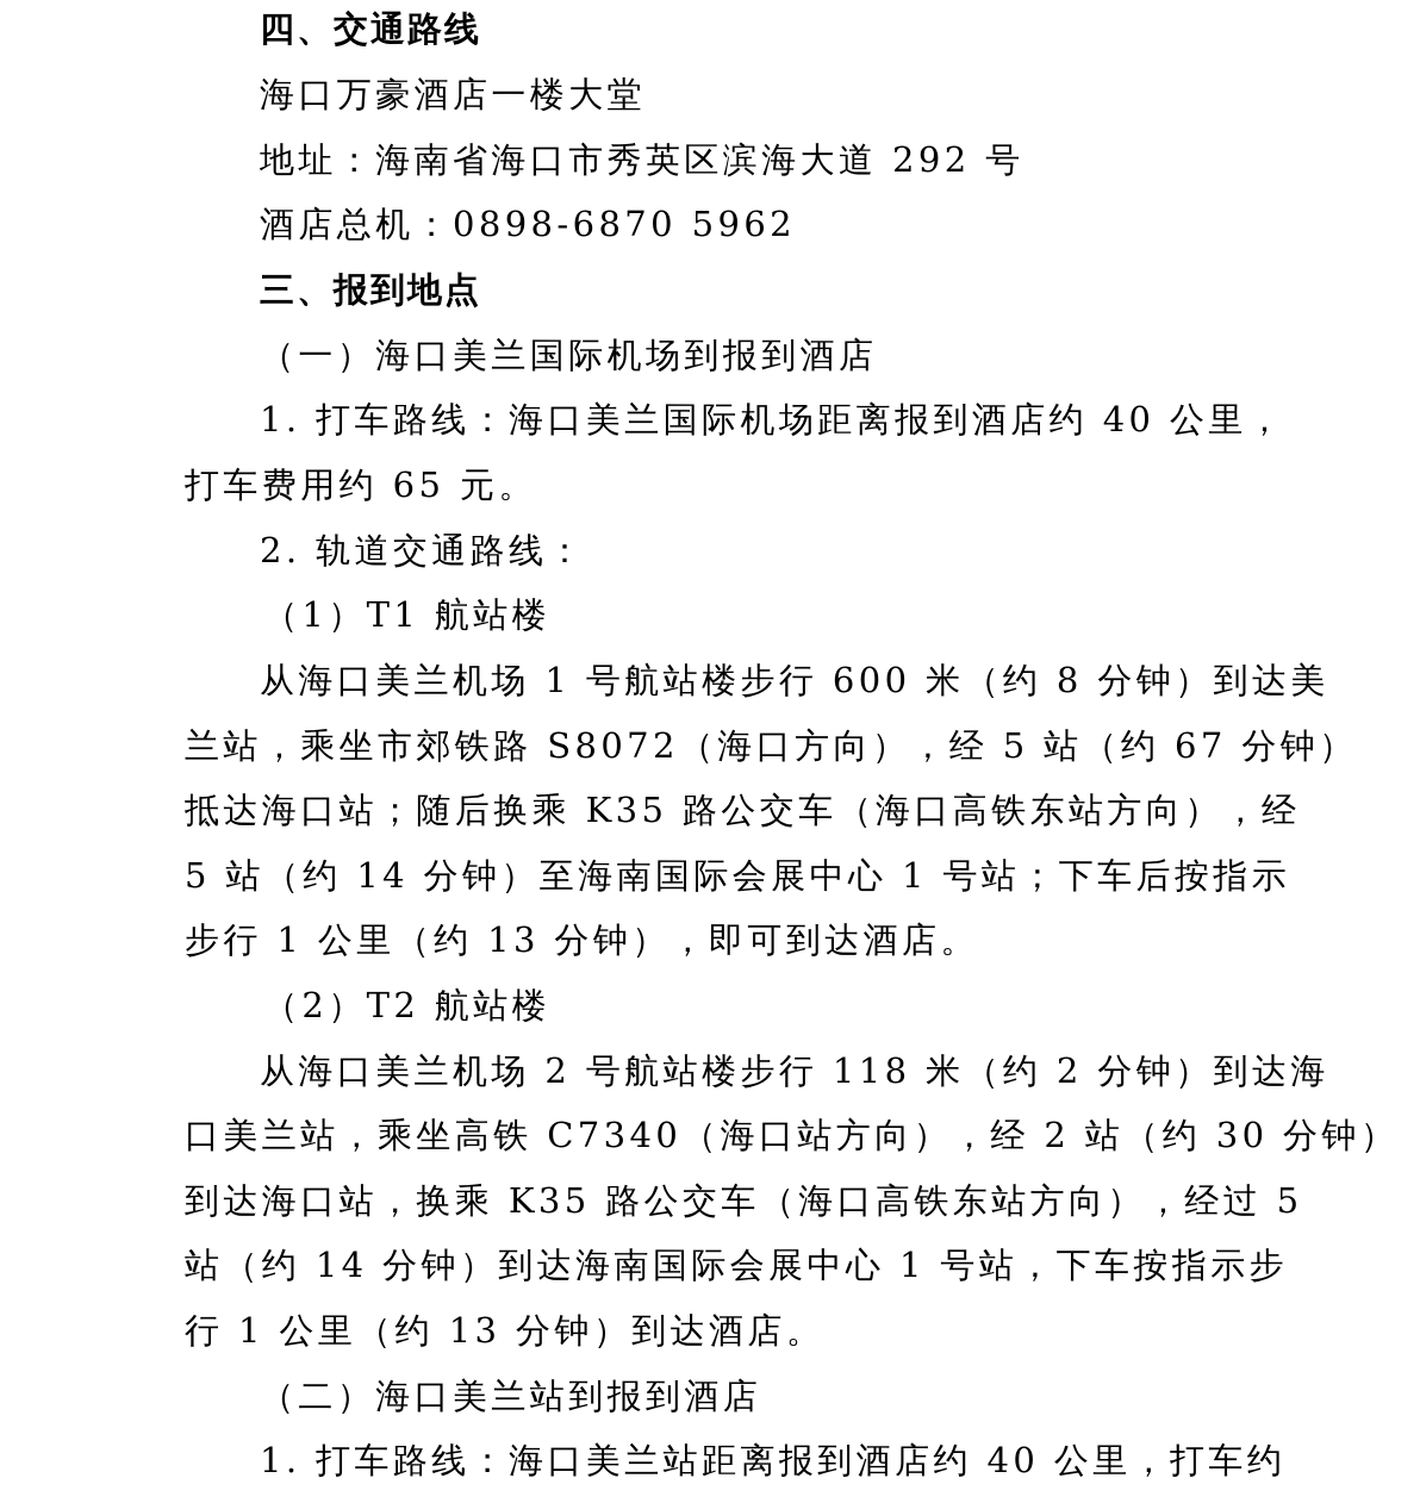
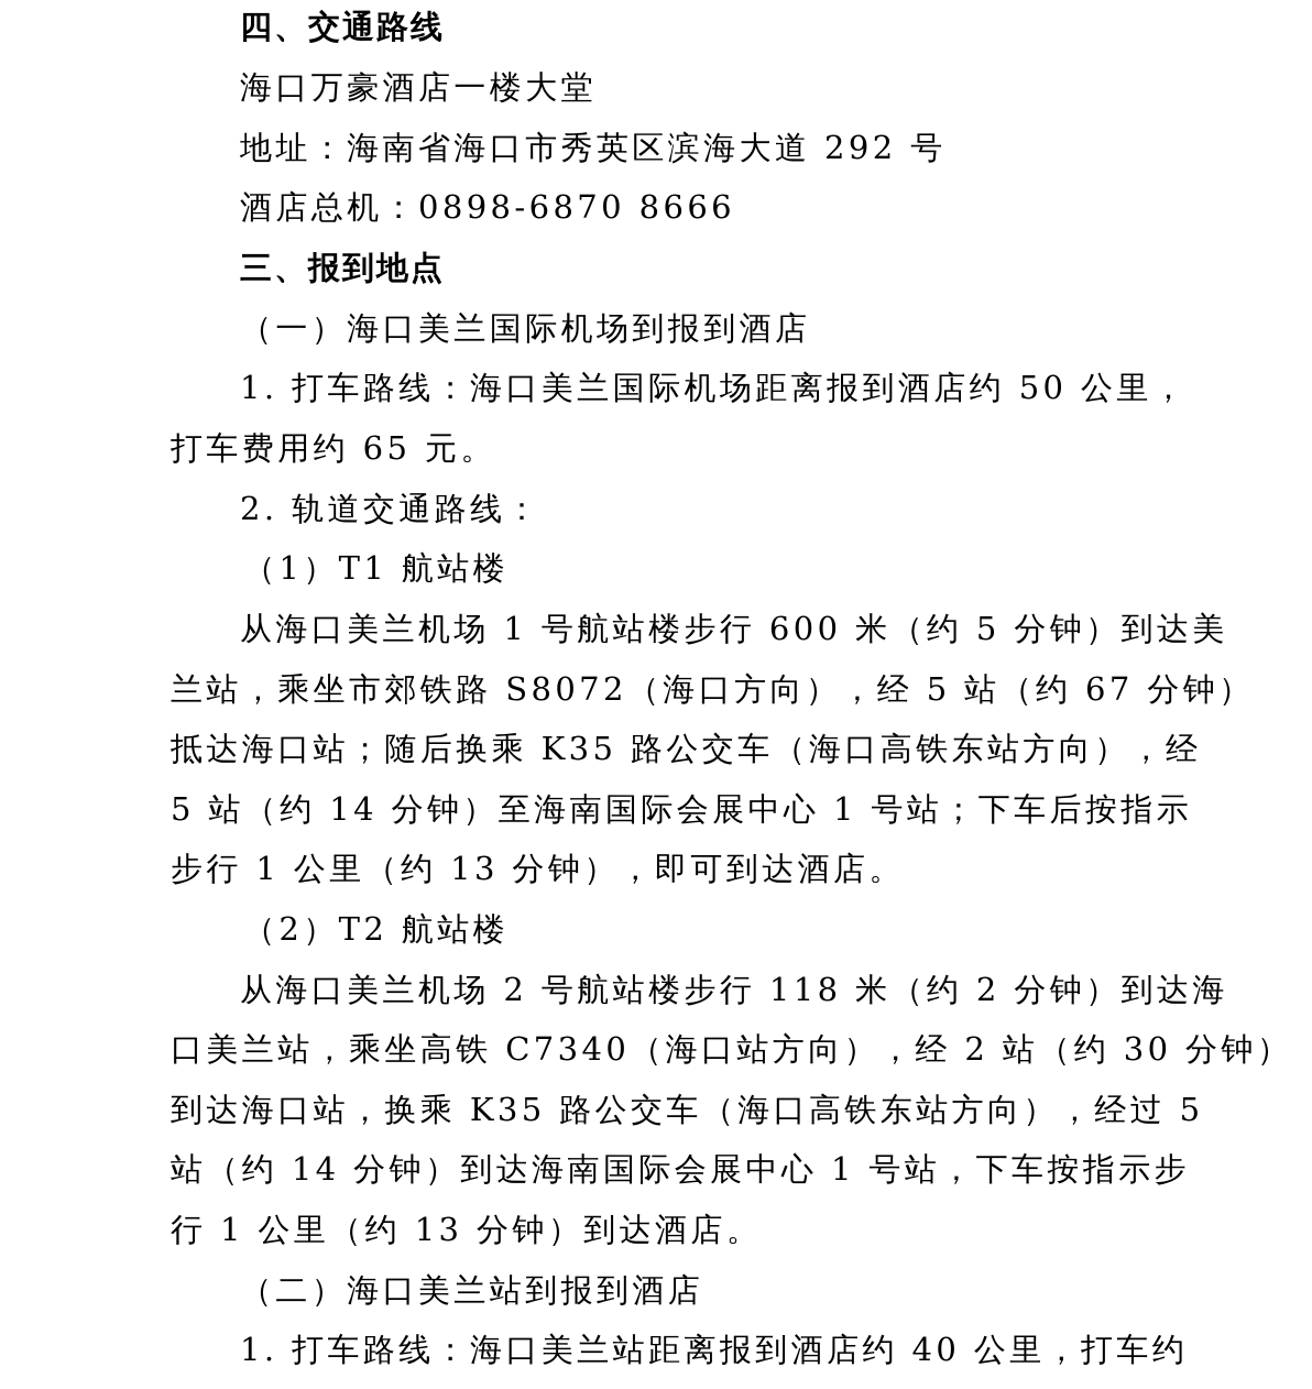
  四、交通路线
  海口万豪酒店一楼大堂
  地址：海南省海口市秀英区滨海大道 292 号
- 酒店总机：0898-6870 5962
+ 酒店总机：0898-6870 8666
  三、报到地点
  （一）海口美兰国际机场到报到酒店
- 1. 打车路线：海口美兰国际机场距离报到酒店约 40 公里，
+ 1. 打车路线：海口美兰国际机场距离报到酒店约 50 公里，
  打车费用约 65 元。
  2. 轨道交通路线：
  （1）T1 航站楼
- 从海口美兰机场 1 号航站楼步行 600 米（约 8 分钟）到达美
+ 从海口美兰机场 1 号航站楼步行 600 米（约 5 分钟）到达美
  兰站，乘坐市郊铁路 S8072（海口方向），经 5 站（约 67 分钟）
  抵达海口站；随后换乘 K35 路公交车（海口高铁东站方向），经
  5 站（约 14 分钟）至海南国际会展中心 1 号站；下车后按指示
  步行 1 公里（约 13 分钟），即可到达酒店。
  （2）T2 航站楼
  从海口美兰机场 2 号航站楼步行 118 米（约 2 分钟）到达海
  口美兰站，乘坐高铁 C7340（海口站方向），经 2 站（约 30 分钟）
  到达海口站，换乘 K35 路公交车（海口高铁东站方向），经过 5
  站（约 14 分钟）到达海南国际会展中心 1 号站，下车按指示步
  行 1 公里（约 13 分钟）到达酒店。
  （二）海口美兰站到报到酒店
  1. 打车路线：海口美兰站距离报到酒店约 40 公里，打车约
